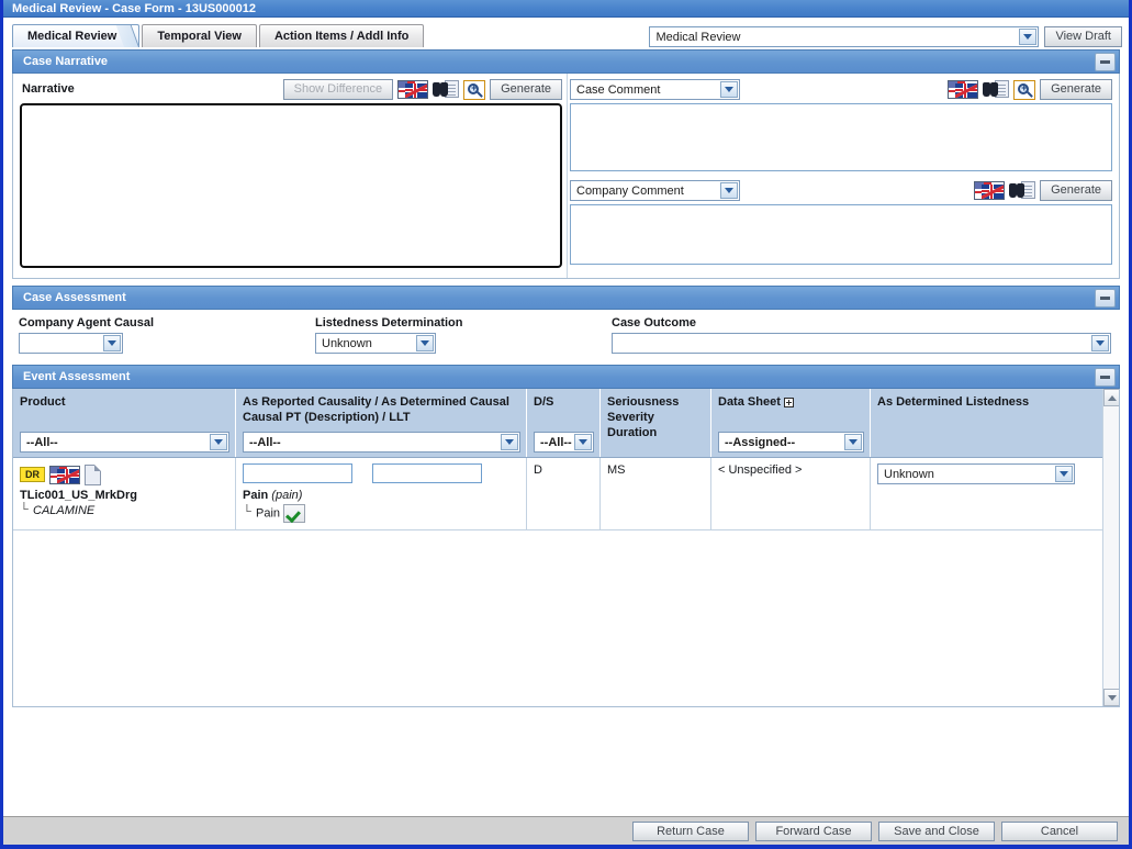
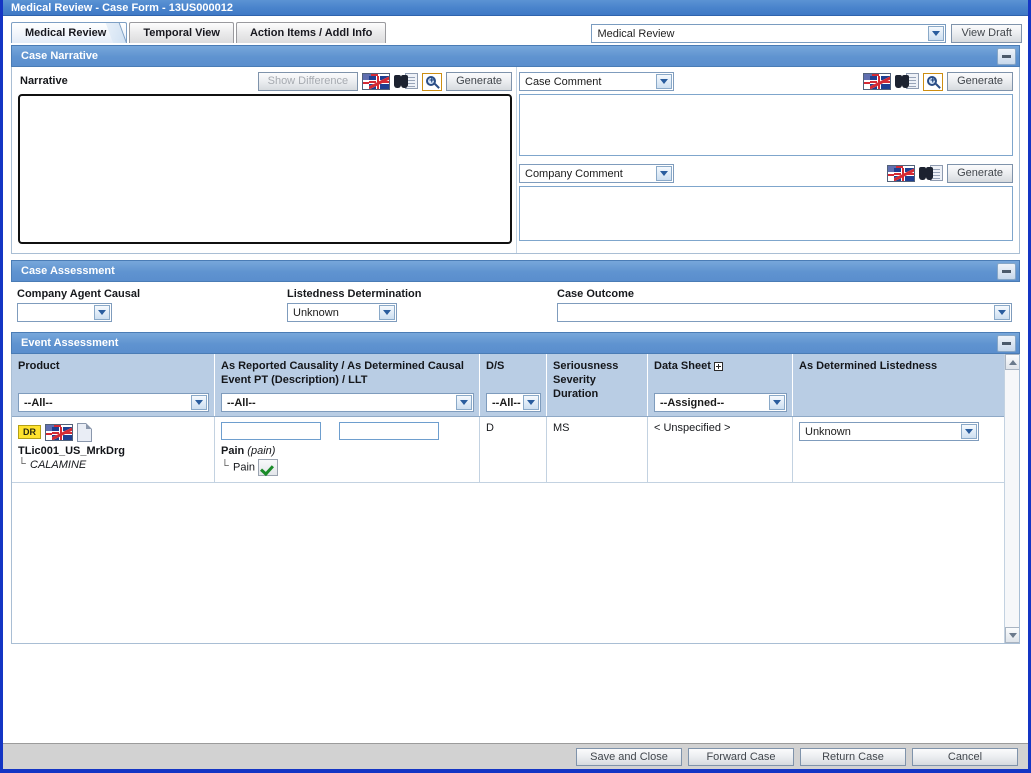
  Medical Review - Case Form - 13US000012
  Medical Review
  Temporal View
  Action Items / Addl Info
  Medical Review
  View Draft
  Case Narrative
  Narrative
  Show Difference
  Generate
  Case Comment
  Generate
  Company Comment
  Generate
  Case Assessment
  Company Agent Causal
  Listedness Determination
  Unknown
  Case Outcome
  Event Assessment
  Product
  --All--
- As Reported Causality / As Determined Causal Causal PT (Description) / LLT
+ As Reported Causality / As Determined Causal Event PT (Description) / LLT
  --All--
  D/S
  --All--
  Seriousness
  Severity
  Duration
  Data Sheet
  --Assigned--
  As Determined Listedness
  DR
  TLic001_US_MrkDrg
  CALAMINE
  Pain (pain)
  Pain
  D
  MS
  < Unspecified >
  Unknown
- Return Case
+ Save and Close
  Forward Case
- Save and Close
+ Return Case
  Cancel
